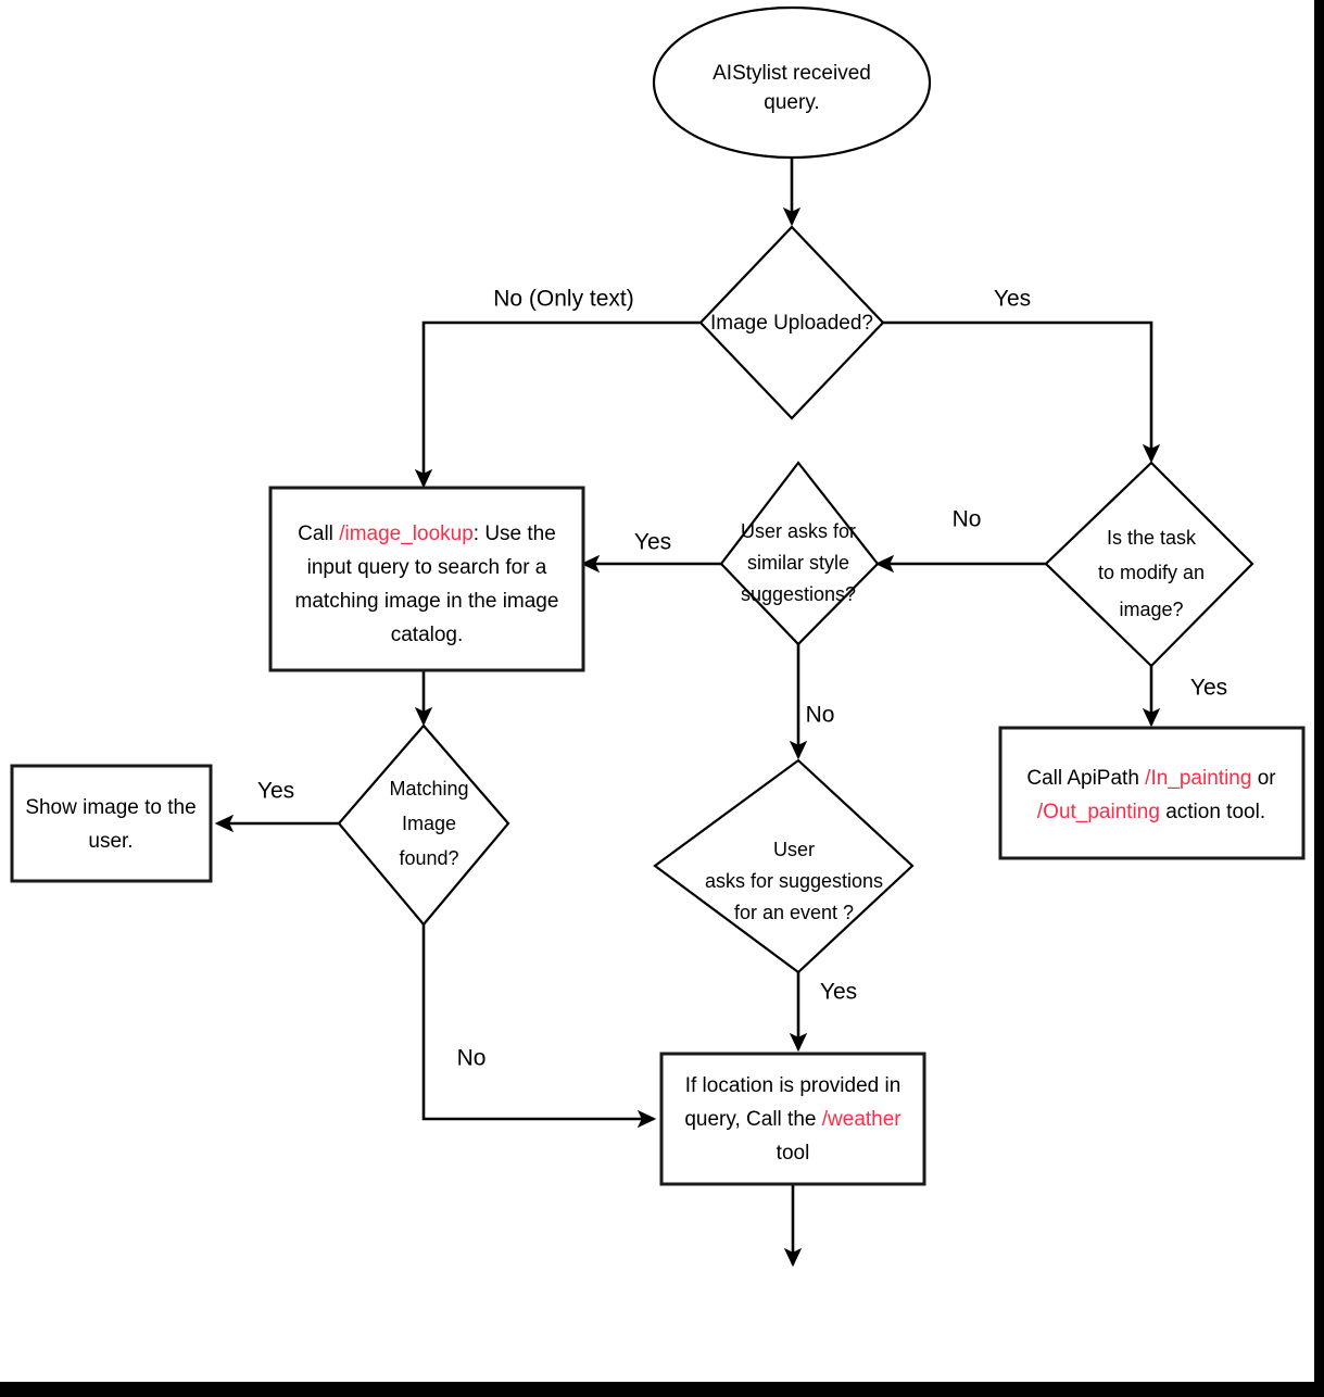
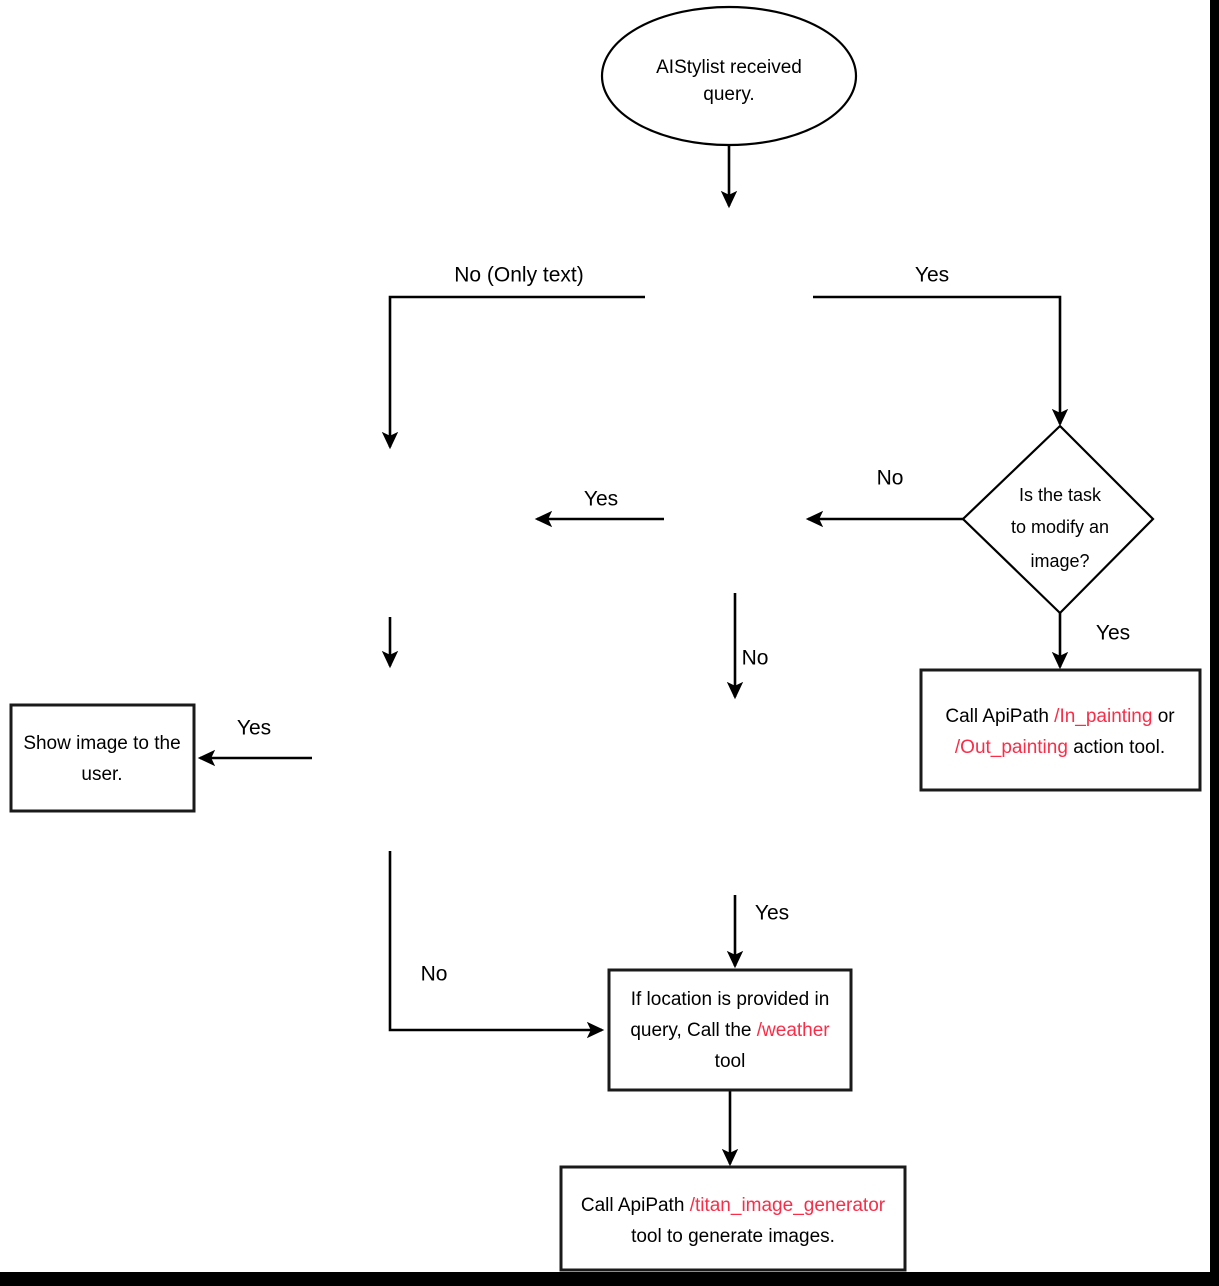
  No (Only text)
  Yes
  Yes
  No
  Yes
  No
  Yes
  No
  Yes
  AIStylist received
  query.
- Image Uploaded?
- Call /image_lookup: Use the
- input query to search for a
- matching image in the image
- catalog.
- User asks for
- similar style
- suggestions?
  Is the task
  to modify an
  image?
  Call ApiPath /In_painting or
  /Out_painting action tool.
- Matching
- Image
- found?
  Show image to the
  user.
- User
- asks for suggestions
- for an event ?
  If location is provided in
  query, Call the /weather
  tool
+ Call ApiPath /titan_image_generator
+ tool to generate images.
